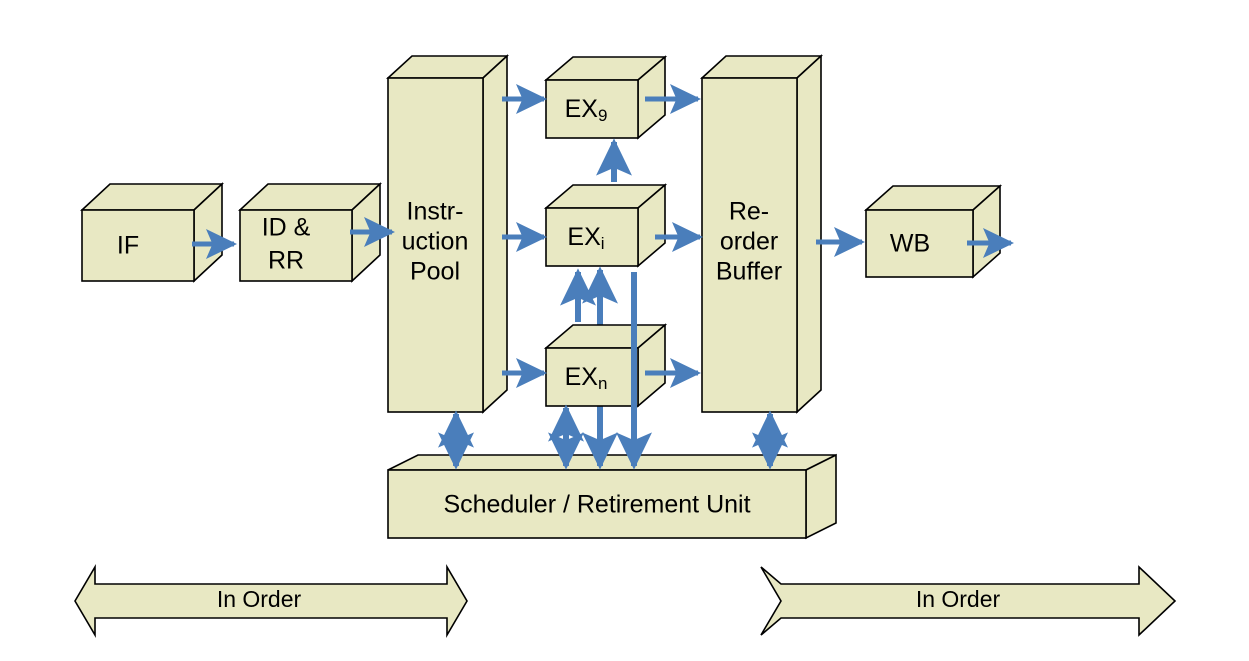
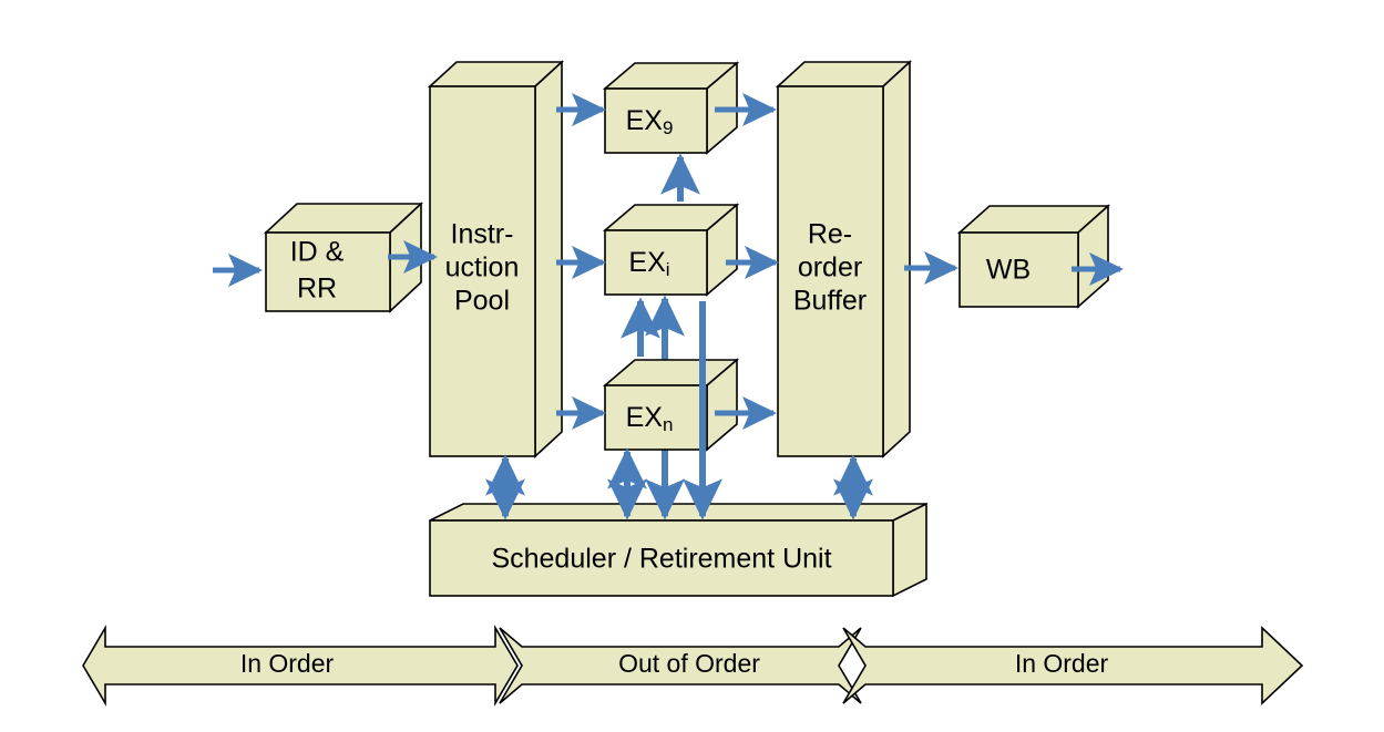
- IF
  ID &
  RR
  Instr-
  uction
  Pool
  EX9
  EXi
  EXn
  Re-
  order
  Buffer
  WB
  Scheduler / Retirement Unit
  In Order
+ Out of Order
  In Order
